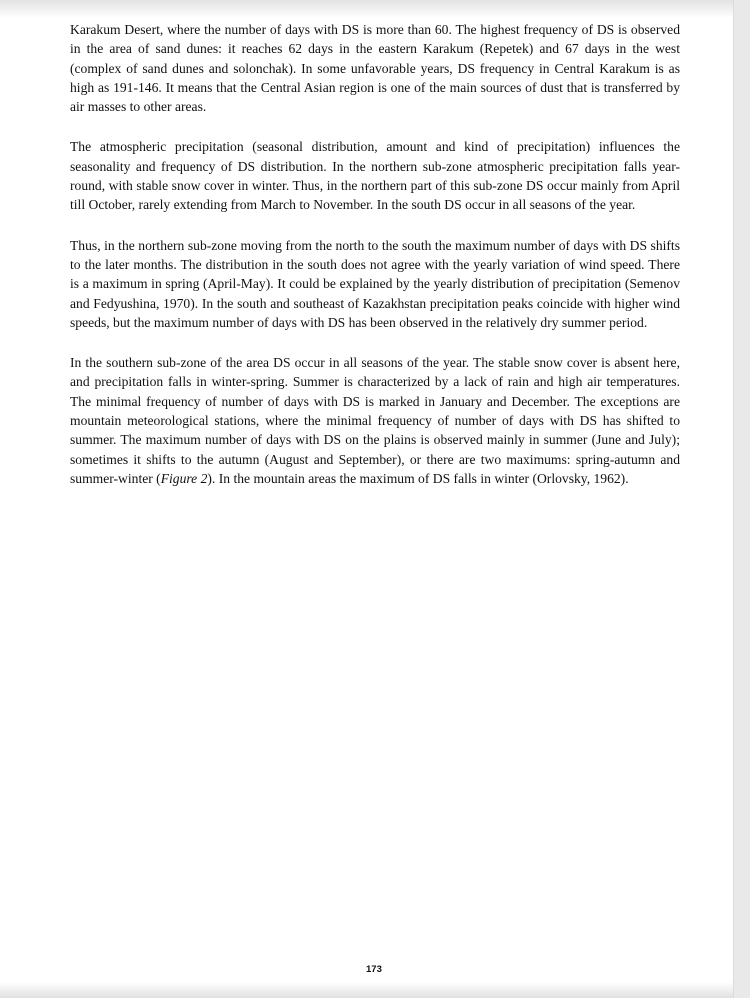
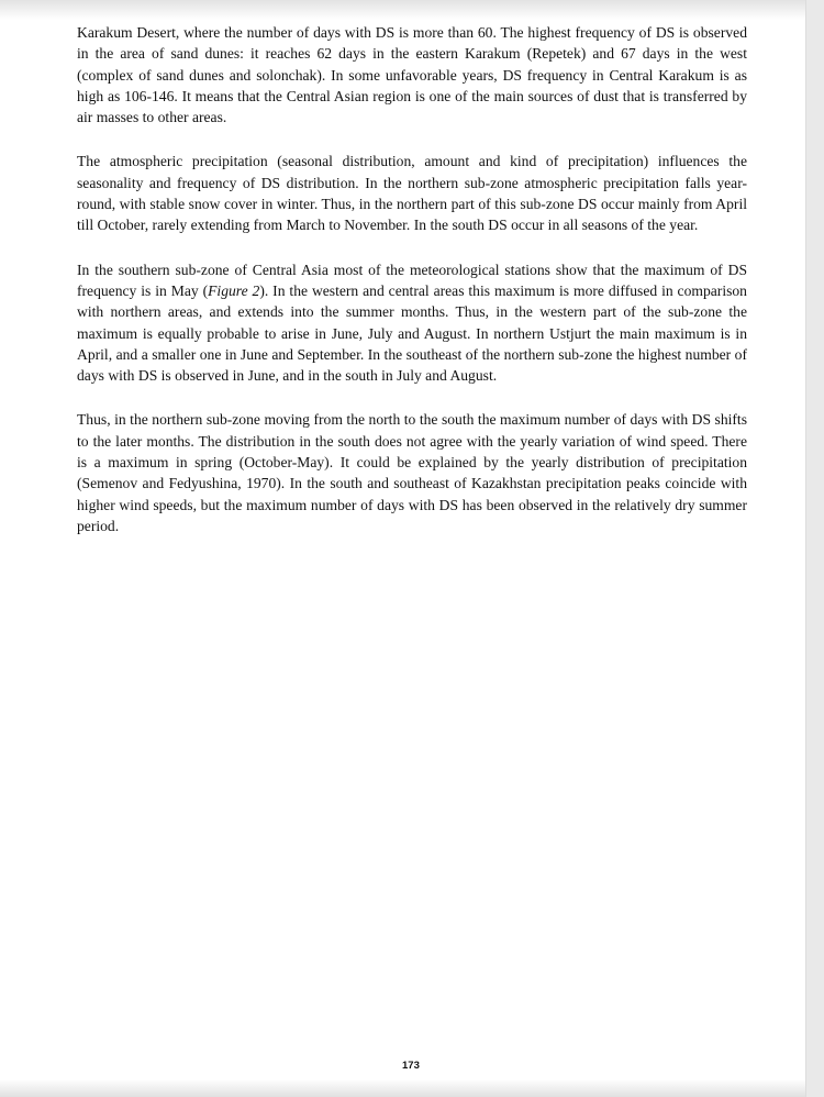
- Karakum Desert, where the number of days with DS is more than 60. The highest frequency of DS is observed in the area of sand dunes: it reaches 62 days in the eastern Karakum (Repetek) and 67 days in the west (complex of sand dunes and solonchak). In some unfavorable years, DS frequency in Central Karakum is as high as 191-146. It means that the Central Asian region is one of the main sources of dust that is transferred by air masses to other areas.
+ Karakum Desert, where the number of days with DS is more than 60. The highest frequency of DS is observed in the area of sand dunes: it reaches 62 days in the eastern Karakum (Repetek) and 67 days in the west (complex of sand dunes and solonchak). In some unfavorable years, DS frequency in Central Karakum is as high as 106-146. It means that the Central Asian region is one of the main sources of dust that is transferred by air masses to other areas.
  The atmospheric precipitation (seasonal distribution, amount and kind of precipitation) influences the seasonality and frequency of DS distribution. In the northern sub-zone atmospheric precipitation falls year-round, with stable snow cover in winter. Thus, in the northern part of this sub-zone DS occur mainly from April till October, rarely extending from March to November. In the south DS occur in all seasons of the year.
+ In the southern sub-zone of Central Asia most of the meteorological stations show that the maximum of DS frequency is in May (Figure 2). In the western and central areas this maximum is more diffused in comparison with northern areas, and extends into the summer months. Thus, in the western part of the sub-zone the maximum is equally probable to arise in June, July and August. In northern Ustjurt the main maximum is in April, and a smaller one in June and September. In the southeast of the northern sub-zone the highest number of days with DS is observed in June, and in the south in July and August.
- Thus, in the northern sub-zone moving from the north to the south the maximum number of days with DS shifts to the later months. The distribution in the south does not agree with the yearly variation of wind speed. There is a maximum in spring (April-May). It could be explained by the yearly distribution of precipitation (Semenov and Fedyushina, 1970). In the south and southeast of Kazakhstan precipitation peaks coincide with higher wind speeds, but the maximum number of days with DS has been observed in the relatively dry summer period.
+ Thus, in the northern sub-zone moving from the north to the south the maximum number of days with DS shifts to the later months. The distribution in the south does not agree with the yearly variation of wind speed. There is a maximum in spring (October-May). It could be explained by the yearly distribution of precipitation (Semenov and Fedyushina, 1970). In the south and southeast of Kazakhstan precipitation peaks coincide with higher wind speeds, but the maximum number of days with DS has been observed in the relatively dry summer period.
- In the southern sub-zone of the area DS occur in all seasons of the year. The stable snow cover is absent here, and precipitation falls in winter-spring. Summer is characterized by a lack of rain and high air temperatures. The minimal frequency of number of days with DS is marked in January and December. The exceptions are mountain meteorological stations, where the minimal frequency of number of days with DS has shifted to summer. The maximum number of days with DS on the plains is observed mainly in summer (June and July); sometimes it shifts to the autumn (August and September), or there are two maximums: spring-autumn and summer-winter (Figure 2). In the mountain areas the maximum of DS falls in winter (Orlovsky, 1962).
  173
